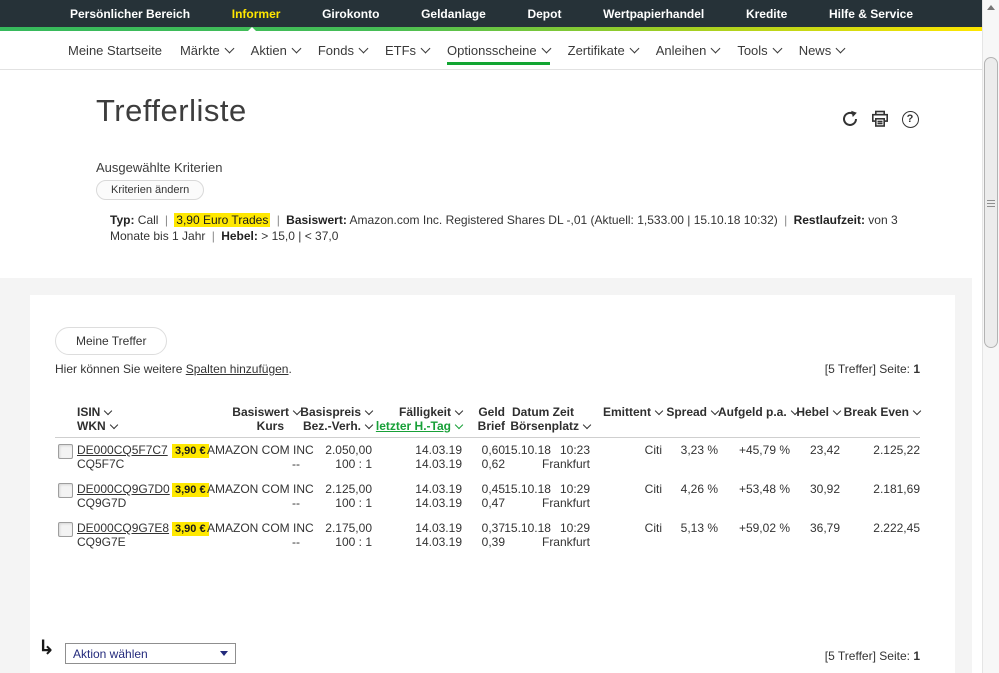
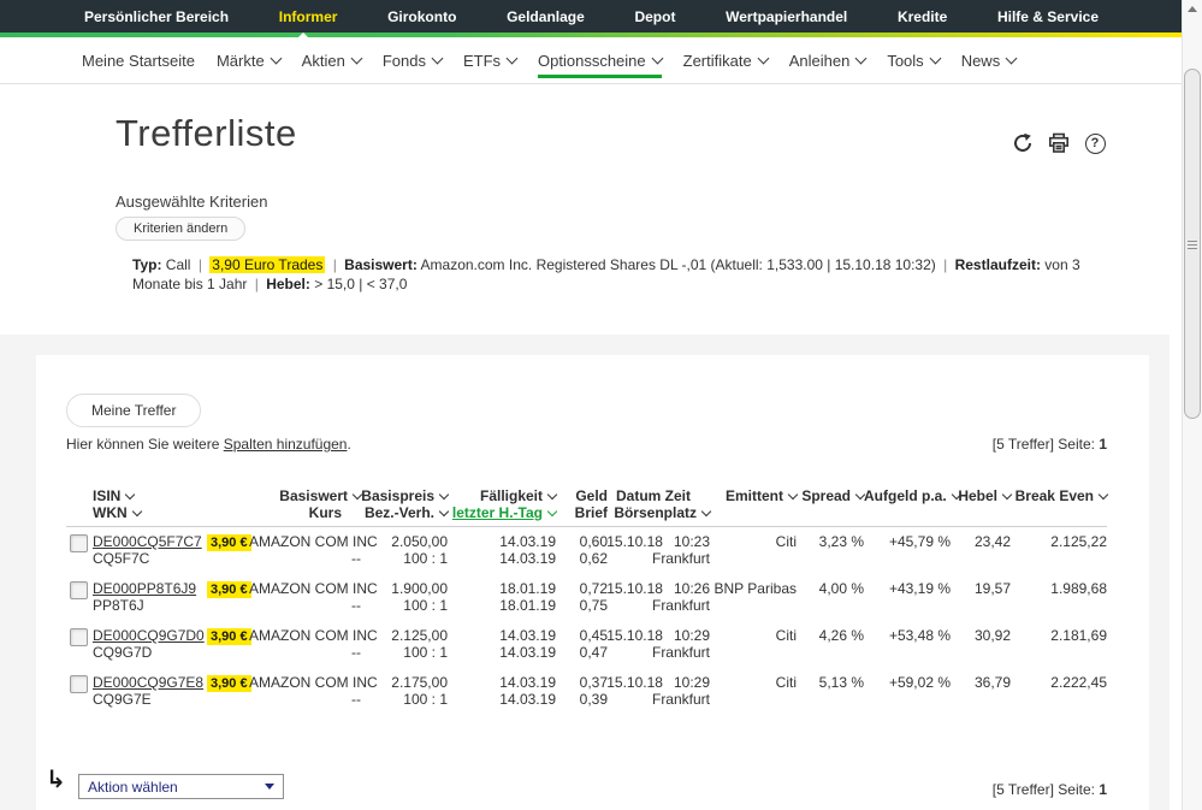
  Persönlicher Bereich
  Informer
  Girokonto
  Geldanlage
  Depot
  Wertpapierhandel
  Kredite
  Hilfe & Service
  Meine Startseite
  Märkte
  Aktien
  Fonds
  ETFs
  Optionsscheine
  Zertifikate
  Anleihen
  Tools
  News
  Trefferliste
  ?
  Ausgewählte Kriterien
  Kriterien ändern
  Typ: Call | 3,90 Euro Trades | Basiswert: Amazon.com Inc. Registered Shares DL -,01 (Aktuell: 1,533.00 | 15.10.18 10:32) | Restlaufzeit: von 3 Monate bis 1 Jahr | Hebel: > 15,0 | < 37,0
  Meine Treffer
  Hier können Sie weitere Spalten hinzufügen.
  [5 Treffer] Seite: 1
  	ISIN WKN		Basiswert Kurs	Basispreis Bez.-Verh.	Fälligkeit letzter H.-Tag	Geld Brief	Datum Zeit Börsenplatz	Emittent	Spread	Aufgeld p.a.	Hebel	Break Even
  	DE000CQ5F7C7 CQ5F7C	3,90 €	AMAZON COM INC --	2.050,00 100 : 1	14.03.19 14.03.19	0,60 0,62	15.10.18 10:23 Frankfurt	Citi	3,23 %	+45,79 %	23,42	2.125,22
+ 	DE000PP8T6J9 PP8T6J	3,90 €	AMAZON COM INC --	1.900,00 100 : 1	18.01.19 18.01.19	0,72 0,75	15.10.18 10:26 Frankfurt	BNP Paribas	4,00 %	+43,19 %	19,57	1.989,68
  	DE000CQ9G7D0 CQ9G7D	3,90 €	AMAZON COM INC --	2.125,00 100 : 1	14.03.19 14.03.19	0,45 0,47	15.10.18 10:29 Frankfurt	Citi	4,26 %	+53,48 %	30,92	2.181,69
  	DE000CQ9G7E8 CQ9G7E	3,90 €	AMAZON COM INC --	2.175,00 100 : 1	14.03.19 14.03.19	0,37 0,39	15.10.18 10:29 Frankfurt	Citi	5,13 %	+59,02 %	36,79	2.222,45
  ↳
  Aktion wählen
  [5 Treffer] Seite: 1
